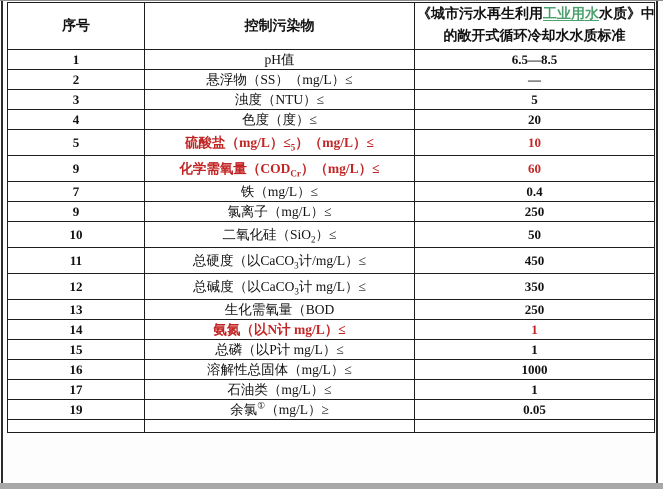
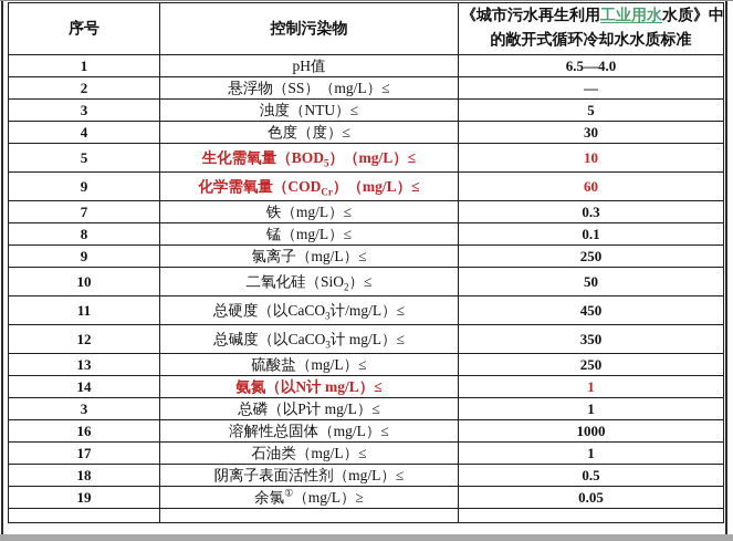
  序号	控制污染物	《城市污水再生利用工业用水水质》中 的敞开式循环冷却水水质标准
- 1	pH值	6.5—8.5
+ 1	pH值	6.5—4.0
  2	悬浮物（SS）（mg/L）≤	—
  3	浊度（NTU）≤	5
- 4	色度（度）≤	20
+ 4	色度（度）≤	30
- 5	硫酸盐（mg/L）≤5）（mg/L）≤	10
+ 5	生化需氧量（BOD5）（mg/L）≤	10
  9	化学需氧量（CODCr）（mg/L）≤	60
- 7	铁（mg/L）≤	0.4
+ 7	铁（mg/L）≤	0.3
+ 8	锰（mg/L）≤	0.1
  9	氯离子（mg/L）≤	250
  10	二氧化硅（SiO2）≤	50
  11	总硬度（以CaCO3计/mg/L）≤	450
  12	总碱度（以CaCO3计 mg/L）≤	350
- 13	生化需氧量（BOD	250
+ 13	硫酸盐（mg/L）≤	250
  14	氨氮（以N计 mg/L）≤	1
- 15	总磷（以P计 mg/L）≤	1
+ 3	总磷（以P计 mg/L）≤	1
  16	溶解性总固体（mg/L）≤	1000
  17	石油类（mg/L）≤	1
+ 18	阴离子表面活性剂（mg/L）≤	0.5
  19	余氯①（mg/L）≥	0.05
